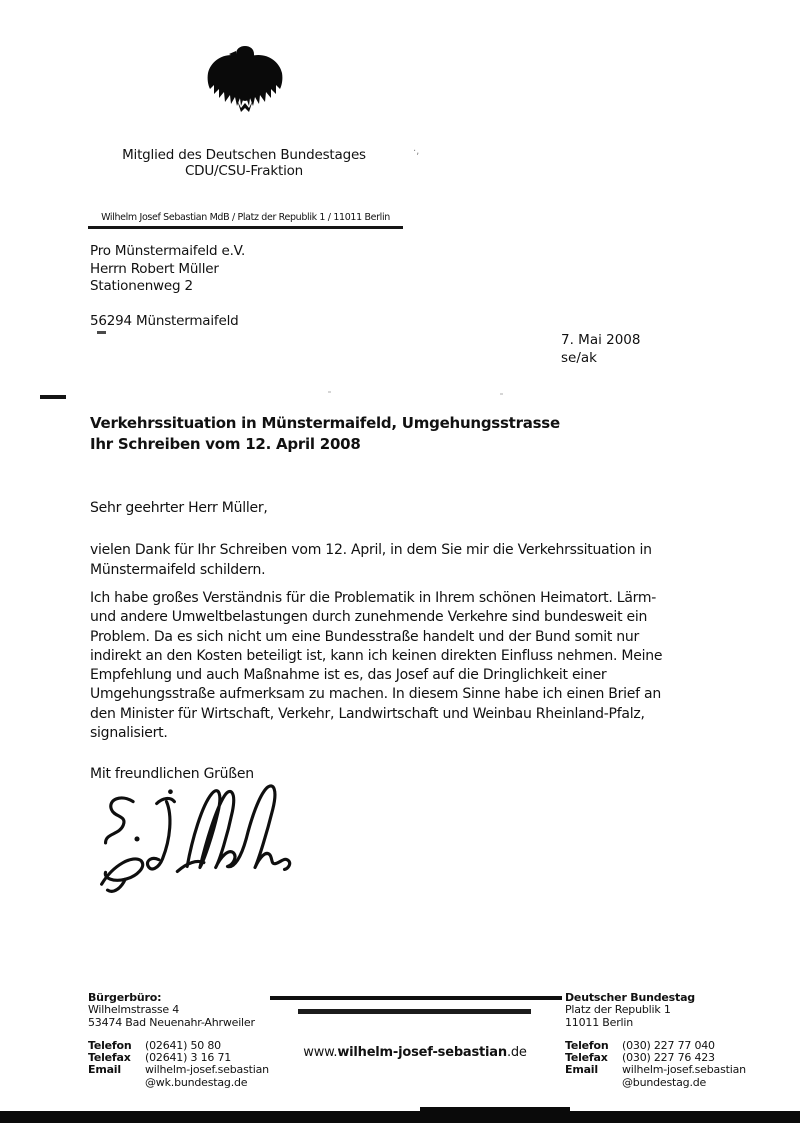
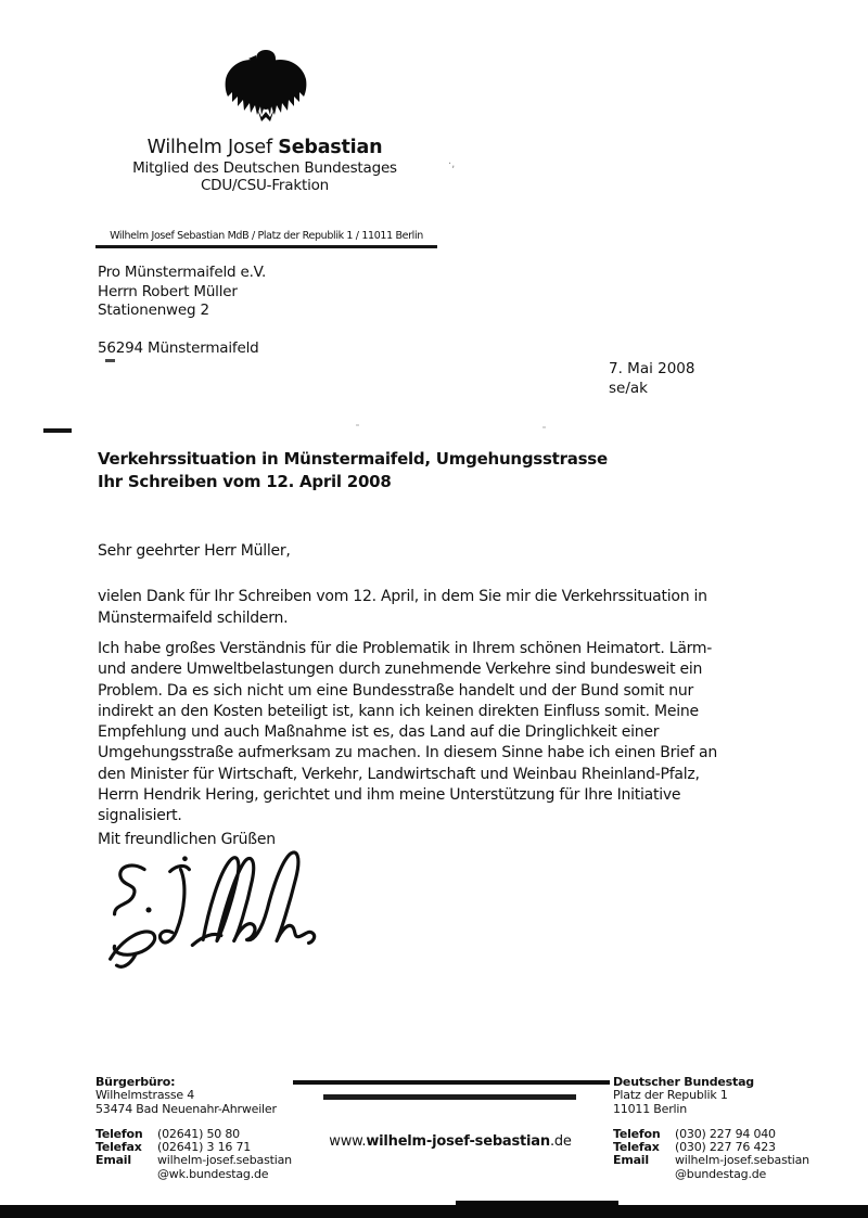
+ Wilhelm Josef Sebastian
  Mitglied des Deutschen Bundestages
  CDU/CSU-Fraktion
  ·,
  Wilhelm Josef Sebastian MdB / Platz der Republik 1 / 11011 Berlin
  Pro Münstermaifeld e.V.
  Herrn Robert Müller
  Stationenweg 2
  56294 Münstermaifeld
  7. Mai 2008
  se/ak
  Verkehrssituation in Münstermaifeld, Umgehungsstrasse
  Ihr Schreiben vom 12. April 2008
  Sehr geehrter Herr Müller,
  vielen Dank für Ihr Schreiben vom 12. April, in dem Sie mir die Verkehrssituation in
  Münstermaifeld schildern.
  Ich habe großes Verständnis für die Problematik in Ihrem schönen Heimatort. Lärm-
  und andere Umweltbelastungen durch zunehmende Verkehre sind bundesweit ein
  Problem. Da es sich nicht um eine Bundesstraße handelt und der Bund somit nur
- indirekt an den Kosten beteiligt ist, kann ich keinen direkten Einfluss nehmen. Meine
+ indirekt an den Kosten beteiligt ist, kann ich keinen direkten Einfluss somit. Meine
- Empfehlung und auch Maßnahme ist es, das Josef auf die Dringlichkeit einer
+ Empfehlung und auch Maßnahme ist es, das Land auf die Dringlichkeit einer
  Umgehungsstraße aufmerksam zu machen. In diesem Sinne habe ich einen Brief an
  den Minister für Wirtschaft, Verkehr, Landwirtschaft und Weinbau Rheinland-Pfalz,
+ Herrn Hendrik Hering, gerichtet und ihm meine Unterstützung für Ihre Initiative
  signalisiert.
  Mit freundlichen Grüßen
  Bürgerbüro:
  Wilhelmstrasse 4
  53474 Bad Neuenahr-Ahrweiler
  Telefon
  (02641) 50 80
  Telefax
  (02641) 3 16 71
  Email
  wilhelm-josef.sebastian
  @wk.bundestag.de
  www.wilhelm-josef-sebastian.de
  Deutscher Bundestag
  Platz der Republik 1
  11011 Berlin
  Telefon
- (030) 227 77 040
+ (030) 227 94 040
  Telefax
  (030) 227 76 423
  Email
  wilhelm-josef.sebastian
  @bundestag.de
